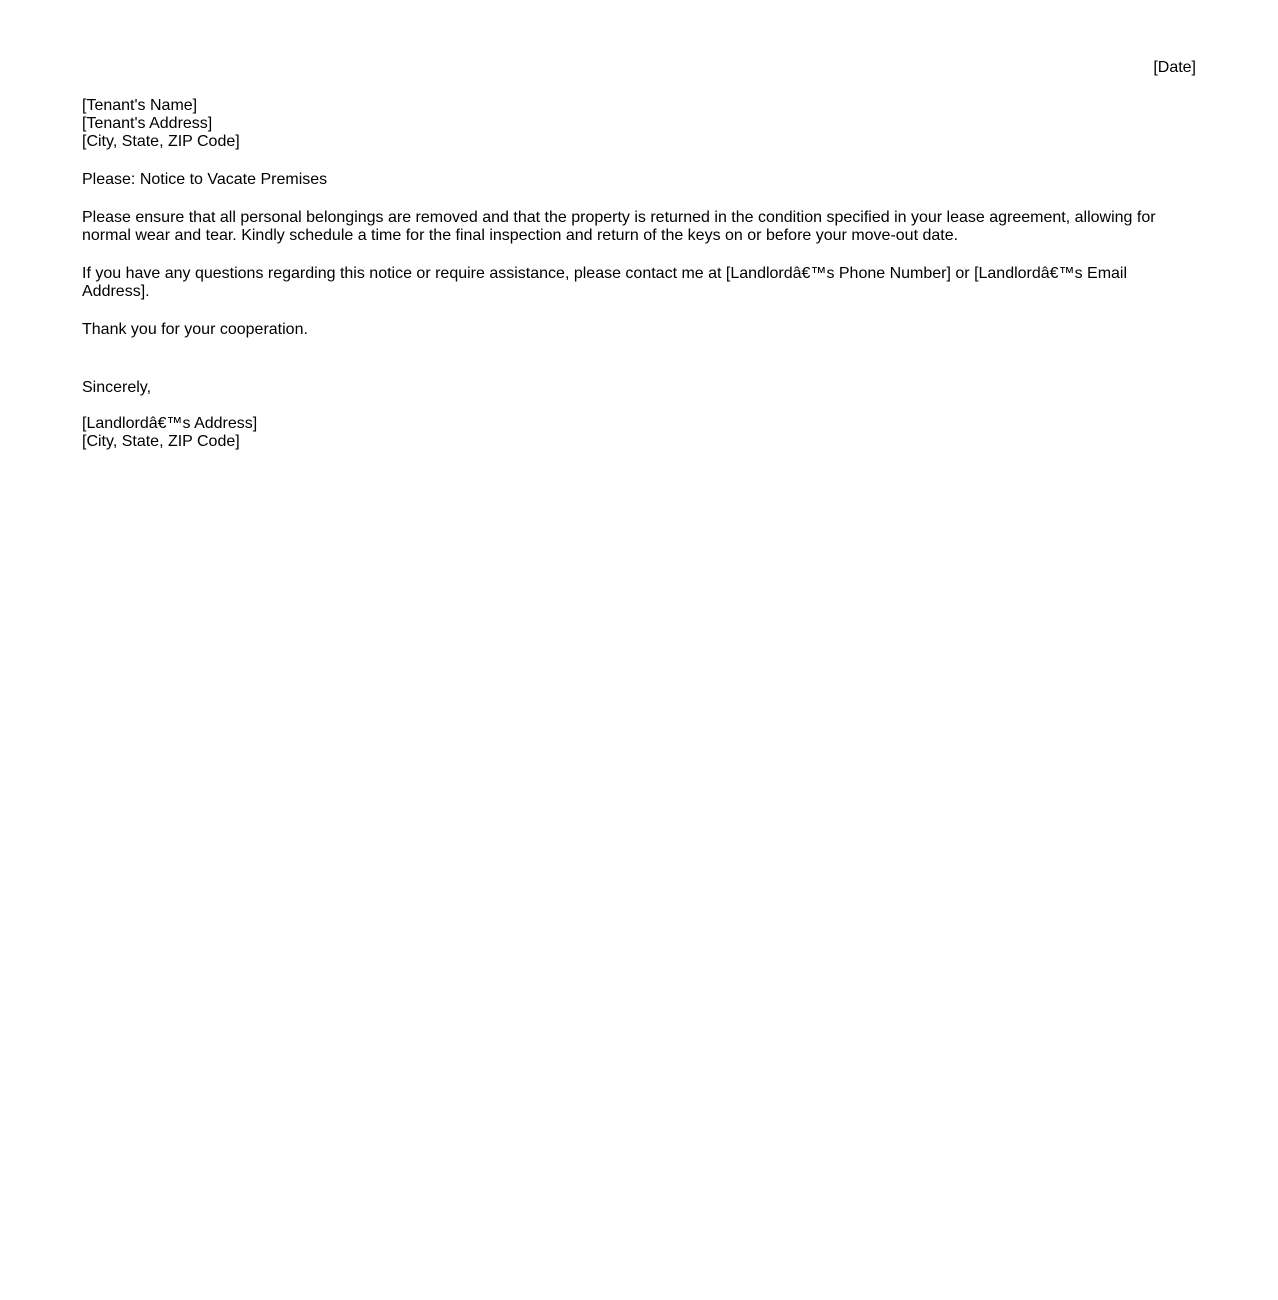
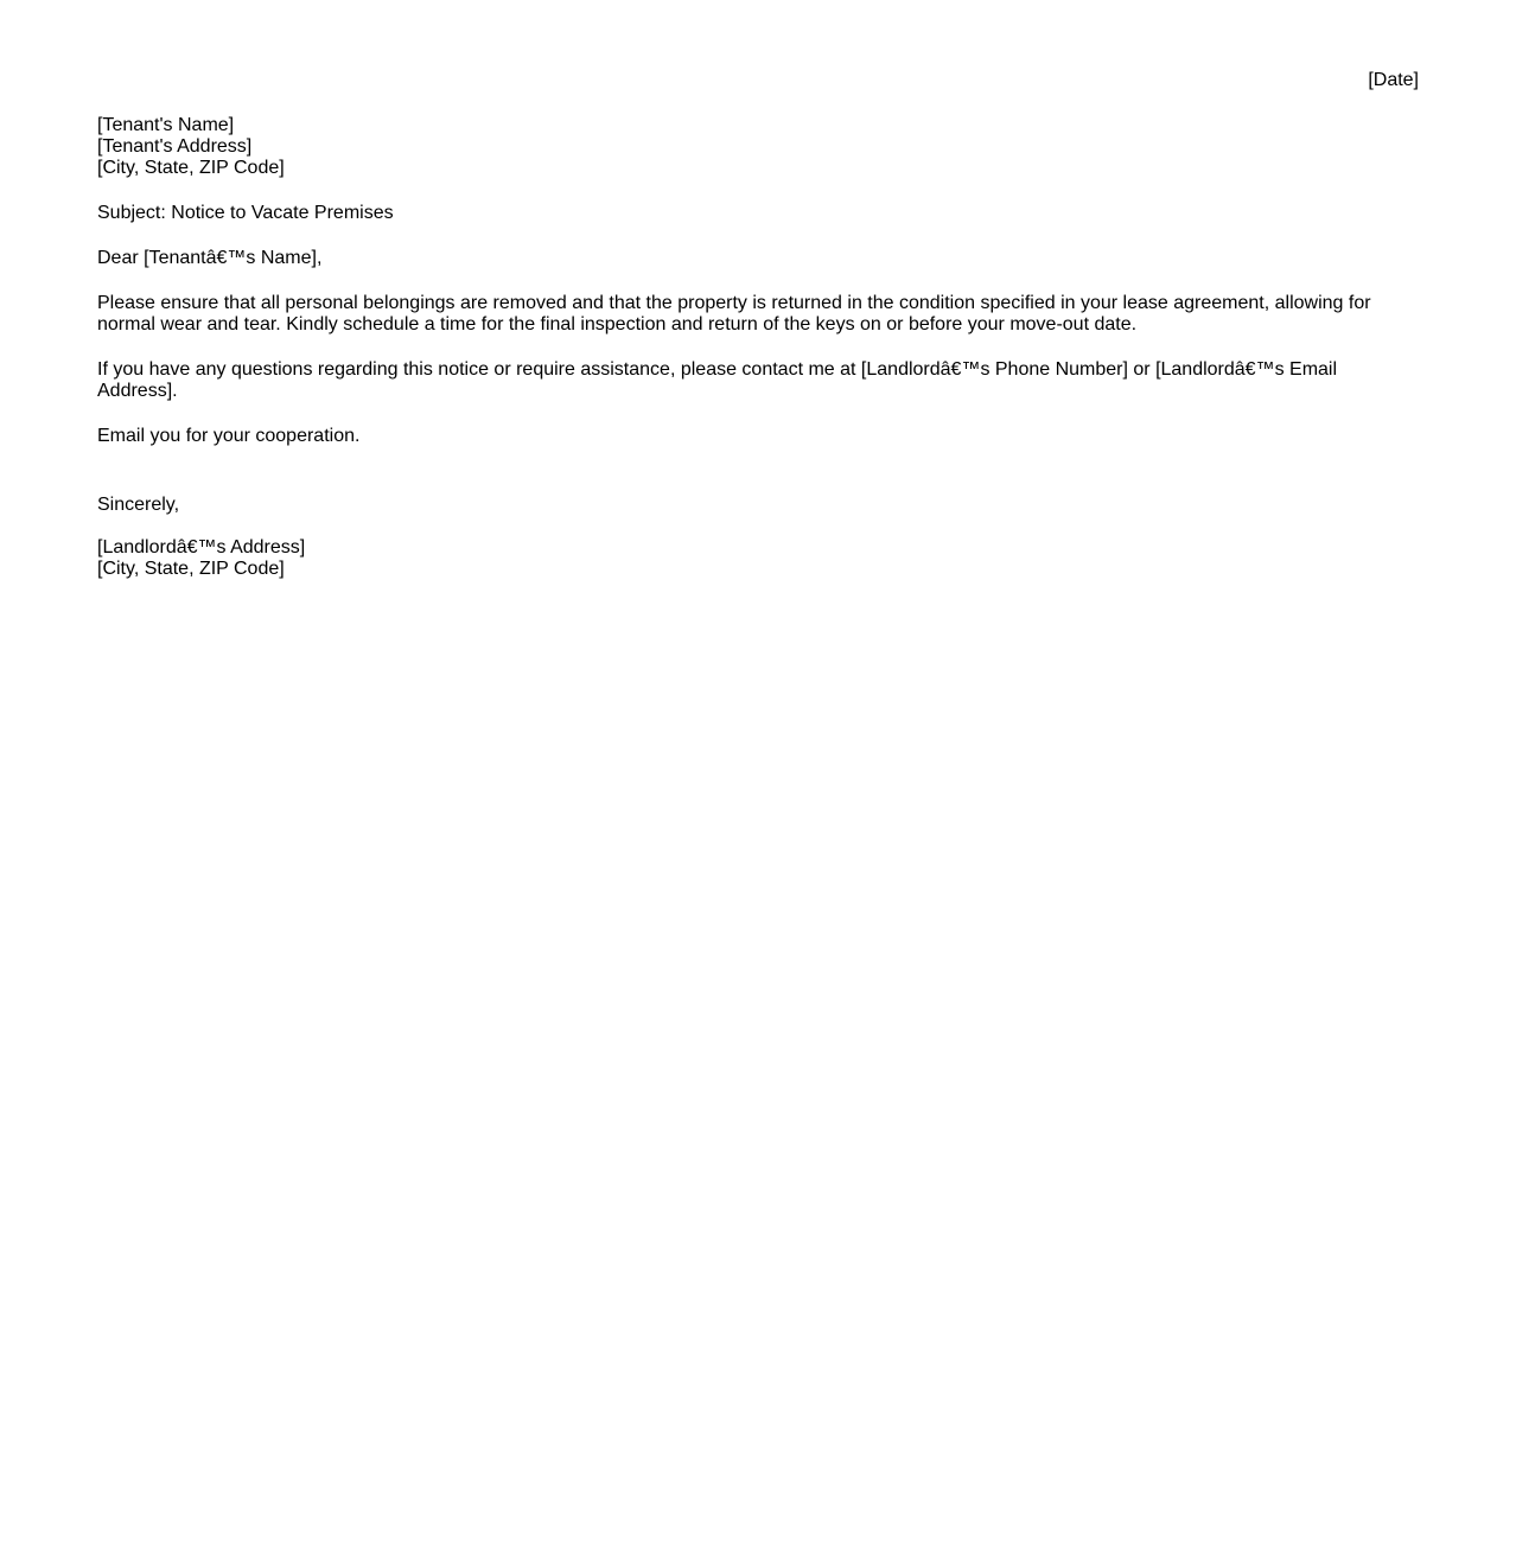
  [Date]
  [Tenant's Name]
  [Tenant's Address]
  [City, State, ZIP Code]
- Please: Notice to Vacate Premises
+ Subject: Notice to Vacate Premises
+ Dear [Tenantâ€™s Name],
  Please ensure that all personal belongings are removed and that the property is returned in the condition specified in your lease agreement, allowing for normal wear and tear. Kindly schedule a time for the final inspection and return of the keys on or before your move-out date.
  If you have any questions regarding this notice or require assistance, please contact me at [Landlordâ€™s Phone Number] or [Landlordâ€™s Email Address].
- Thank you for your cooperation.
+ Email you for your cooperation.
  Sincerely,
  [Landlordâ€™s Address]
  [City, State, ZIP Code]
